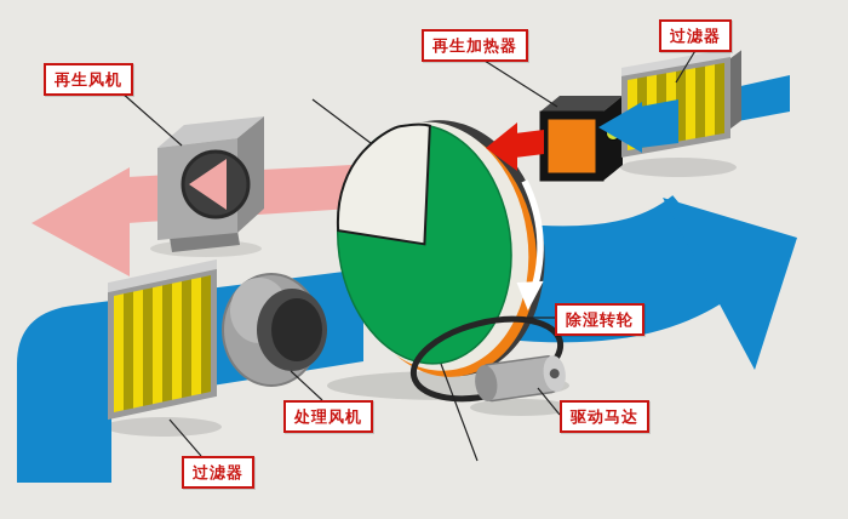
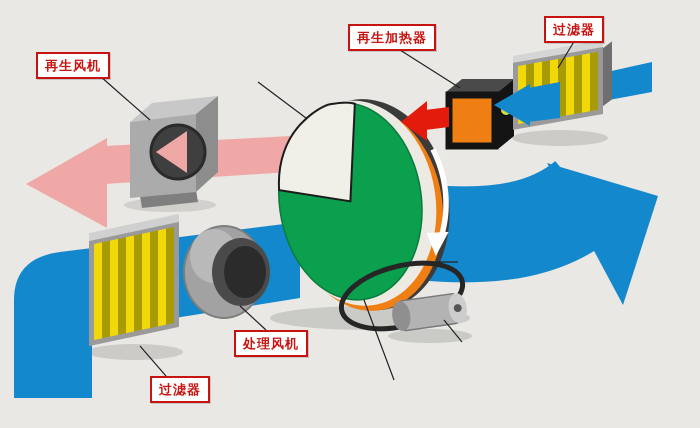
  再生风机
  再生加热器
  过滤器
- 除湿转轮
- 驱动马达
  处理风机
  过滤器
